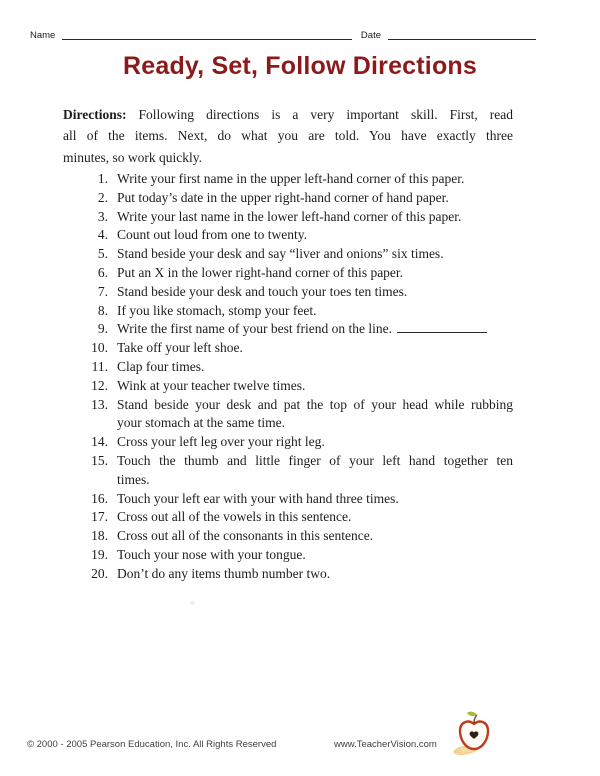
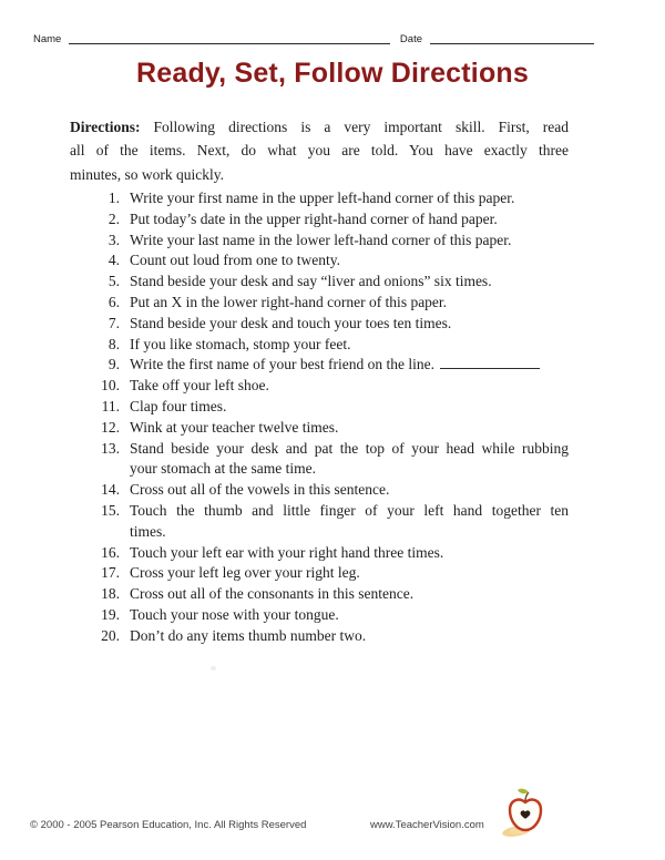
  Name
  Date
  Ready, Set, Follow Directions
  Directions: Following directions is a very important skill. First, read
  all of the items. Next, do what you are told. You have exactly three
  minutes, so work quickly.
  1.
  Write your first name in the upper left-hand corner of this paper.
  2.
  Put today’s date in the upper right-hand corner of hand paper.
  3.
  Write your last name in the lower left-hand corner of this paper.
  4.
  Count out loud from one to twenty.
  5.
  Stand beside your desk and say “liver and onions” six times.
  6.
  Put an X in the lower right-hand corner of this paper.
  7.
  Stand beside your desk and touch your toes ten times.
  8.
  If you like stomach, stomp your feet.
  9.
  Write the first name of your best friend on the line.
  10.
  Take off your left shoe.
  11.
  Clap four times.
  12.
  Wink at your teacher twelve times.
  13.
  Stand beside your desk and pat the top of your head while rubbing
  your stomach at the same time.
  14.
- Cross your left leg over your right leg.
+ Cross out all of the vowels in this sentence.
  15.
  Touch the thumb and little finger of your left hand together ten
  times.
  16.
- Touch your left ear with your with hand three times.
+ Touch your left ear with your right hand three times.
  17.
- Cross out all of the vowels in this sentence.
+ Cross your left leg over your right leg.
  18.
  Cross out all of the consonants in this sentence.
  19.
  Touch your nose with your tongue.
  20.
  Don’t do any items thumb number two.
  © 2000 - 2005 Pearson Education, Inc. All Rights Reserved
  www.TeacherVision.com
